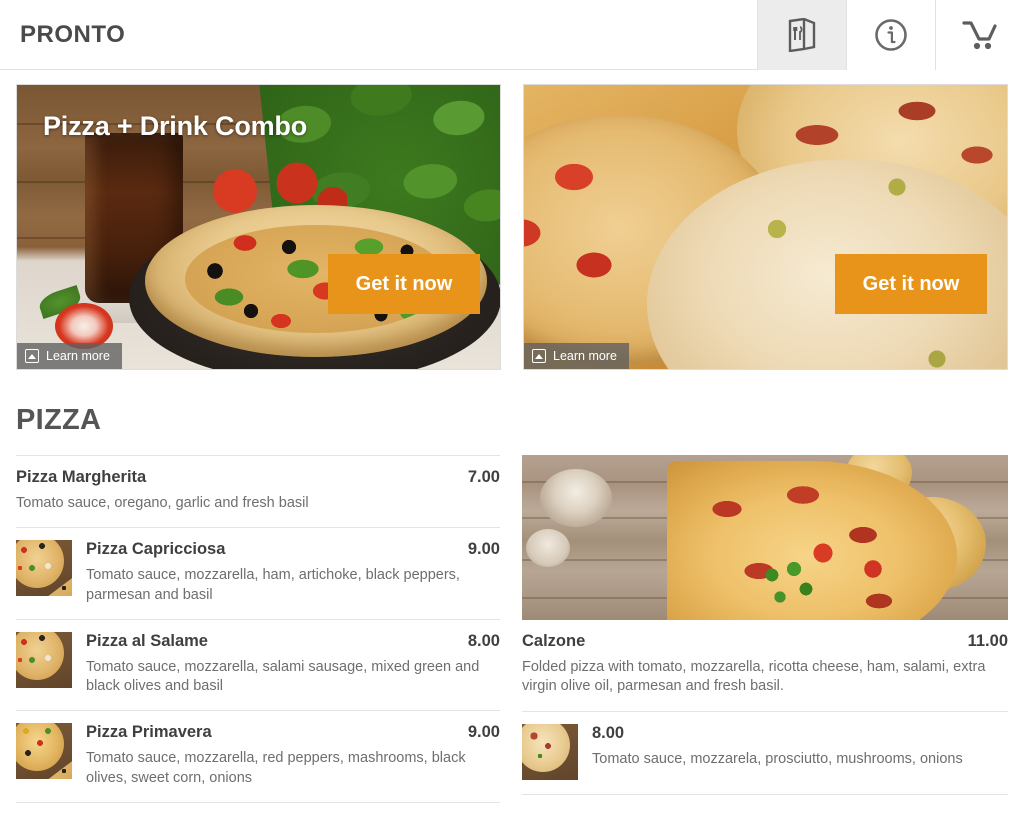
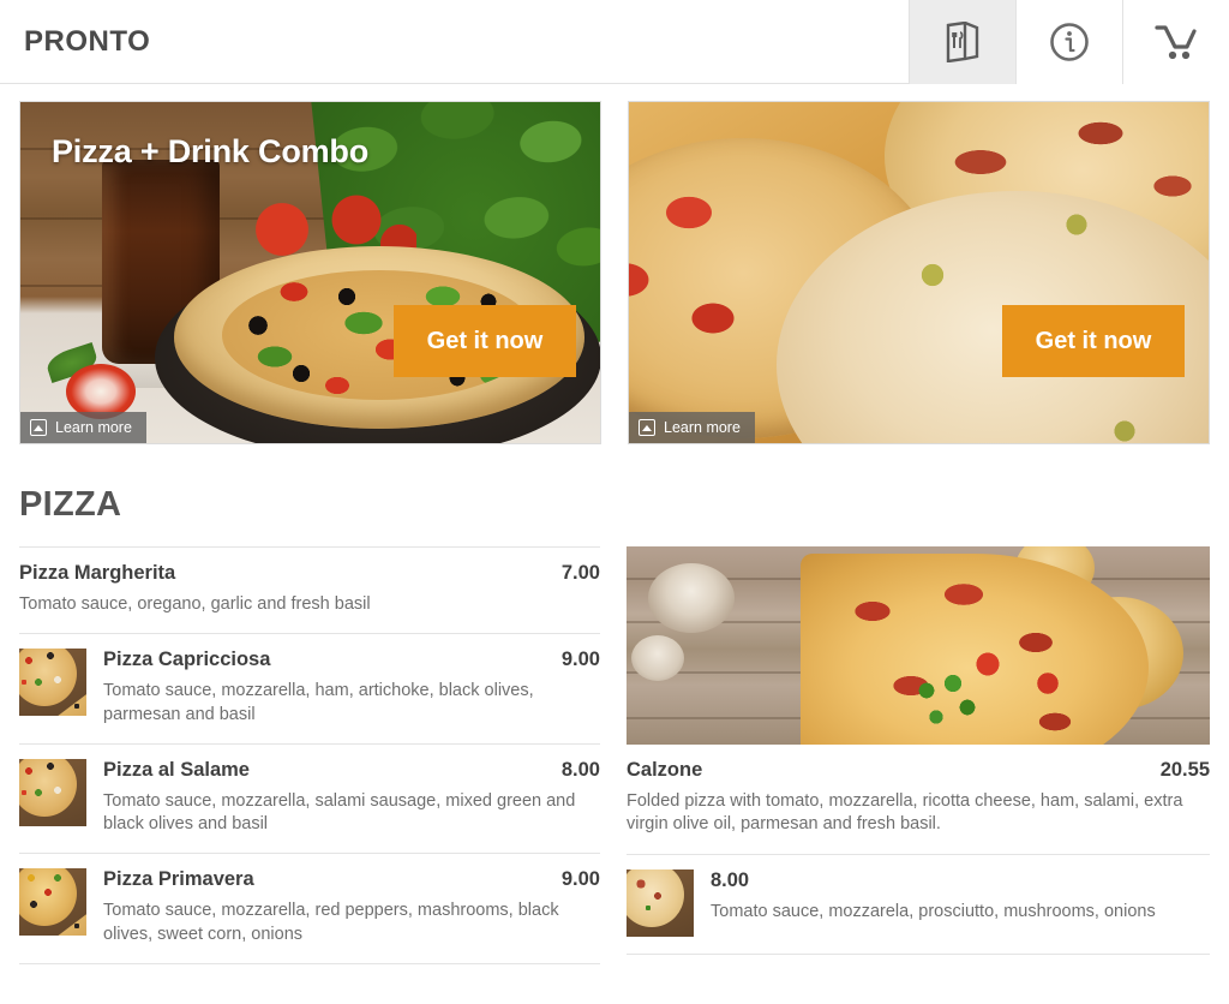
  PRONTO
  Pizza + Drink Combo
  Get it now
  Learn more
  Get it now
  Learn more
  PIZZA
  Pizza Margherita
  7.00
  Tomato sauce, oregano, garlic and fresh basil
  Pizza Capricciosa
  9.00
- Tomato sauce, mozzarella, ham, artichoke, black peppers, parmesan and basil
+ Tomato sauce, mozzarella, ham, artichoke, black olives, parmesan and basil
  Pizza al Salame
  8.00
  Tomato sauce, mozzarella, salami sausage, mixed green and black olives and basil
  Pizza Primavera
  9.00
  Tomato sauce, mozzarella, red peppers, mashrooms, black olives, sweet corn, onions
  Calzone
- 11.00
+ 20.55
  Folded pizza with tomato, mozzarella, ricotta cheese, ham, salami, extra virgin olive oil, parmesan and fresh basil.
  8.00
  Tomato sauce, mozzarela, prosciutto, mushrooms, onions
